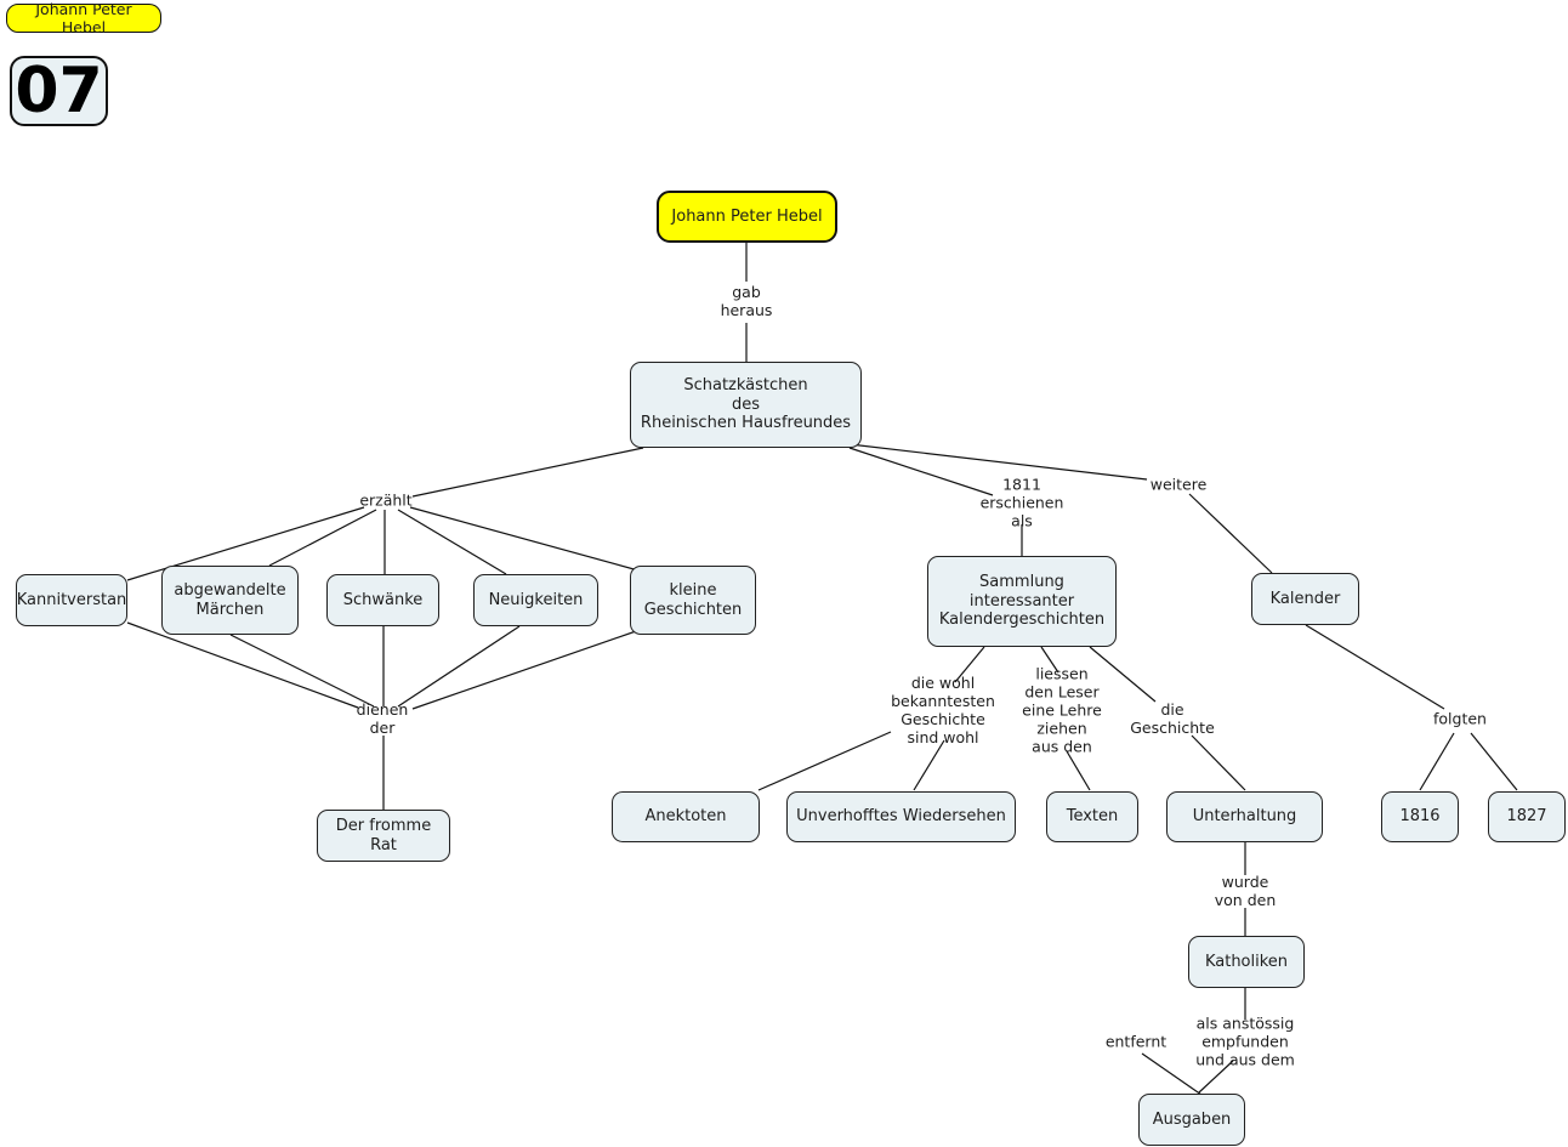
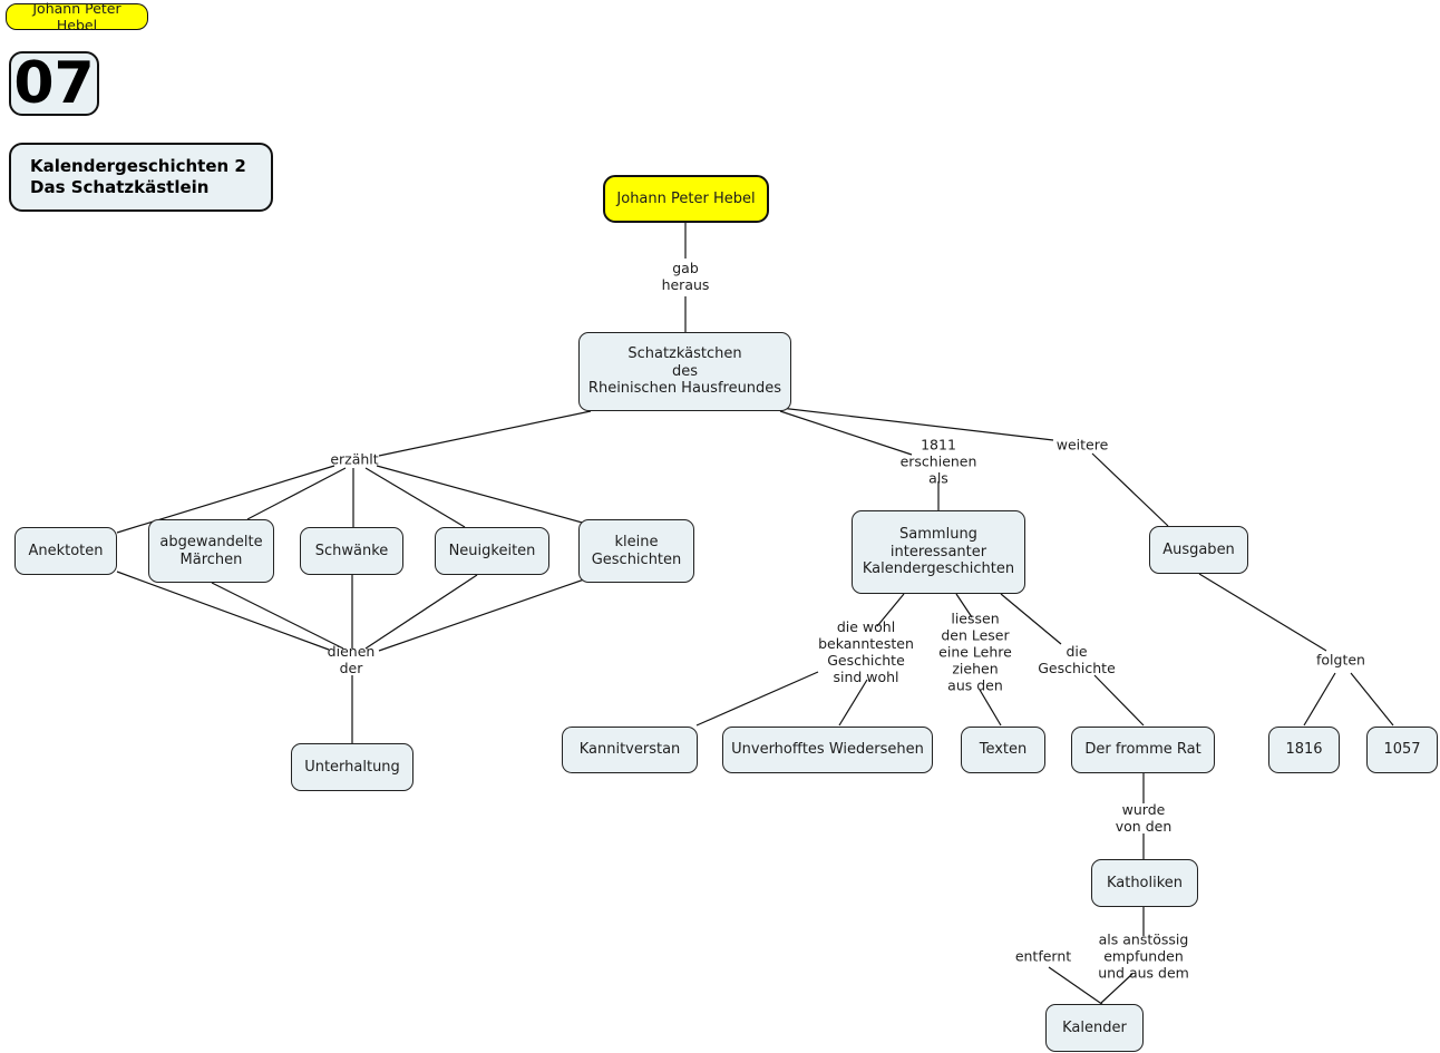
  Johann Peter Hebel
  07
+ Kalendergeschichten 2
+ Das Schatzkästlein
  Johann Peter Hebel
  Schatzkästchen
  des
  Rheinischen Hausfreundes
- Kannitverstan
+ Anektoten
  abgewandelte
  Märchen
  Schwänke
  Neuigkeiten
  kleine
  Geschichten
- Der fromme Rat
+ Unterhaltung
  Sammlung
  interessanter
  Kalendergeschichten
- Anektoten
+ Kannitverstan
  Unverhofftes Wiedersehen
  Texten
- Unterhaltung
+ Der fromme Rat
- Kalender
+ Ausgaben
  1816
- 1827
+ 1057
  Katholiken
- Ausgaben
+ Kalender
  gab
  heraus
  erzählt
  dienen
  der
  1811
  erschienen
  als
  weitere
  die wohl
  bekanntesten
  Geschichte
  sind wohl
  liessen
  den Leser
  eine Lehre
  ziehen
  aus den
  die
  Geschichte
  folgten
  wurde
  von den
  als anstössig
  empfunden
  und aus dem
  entfernt
